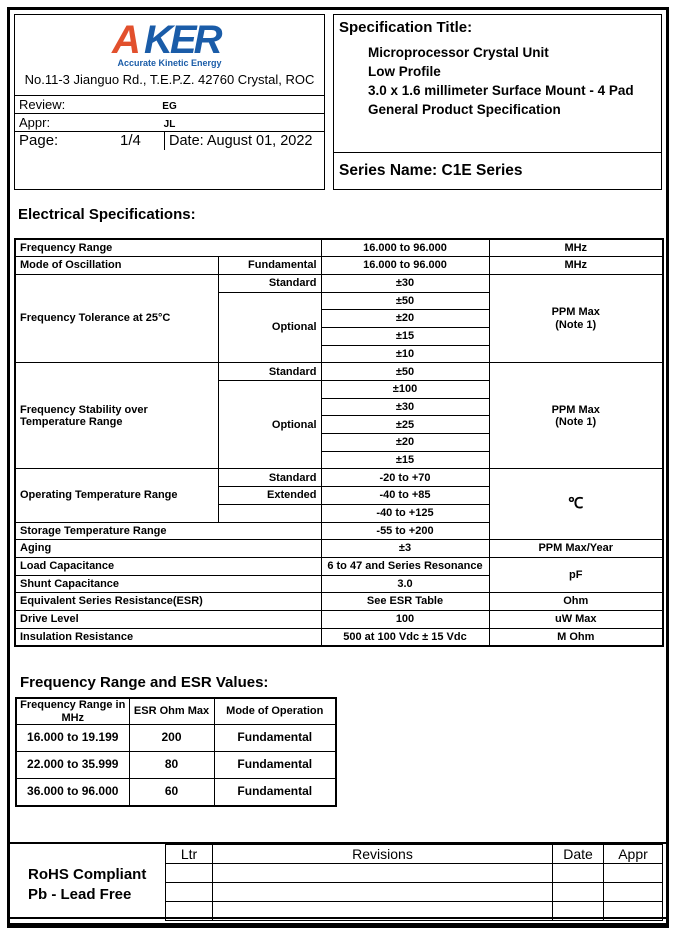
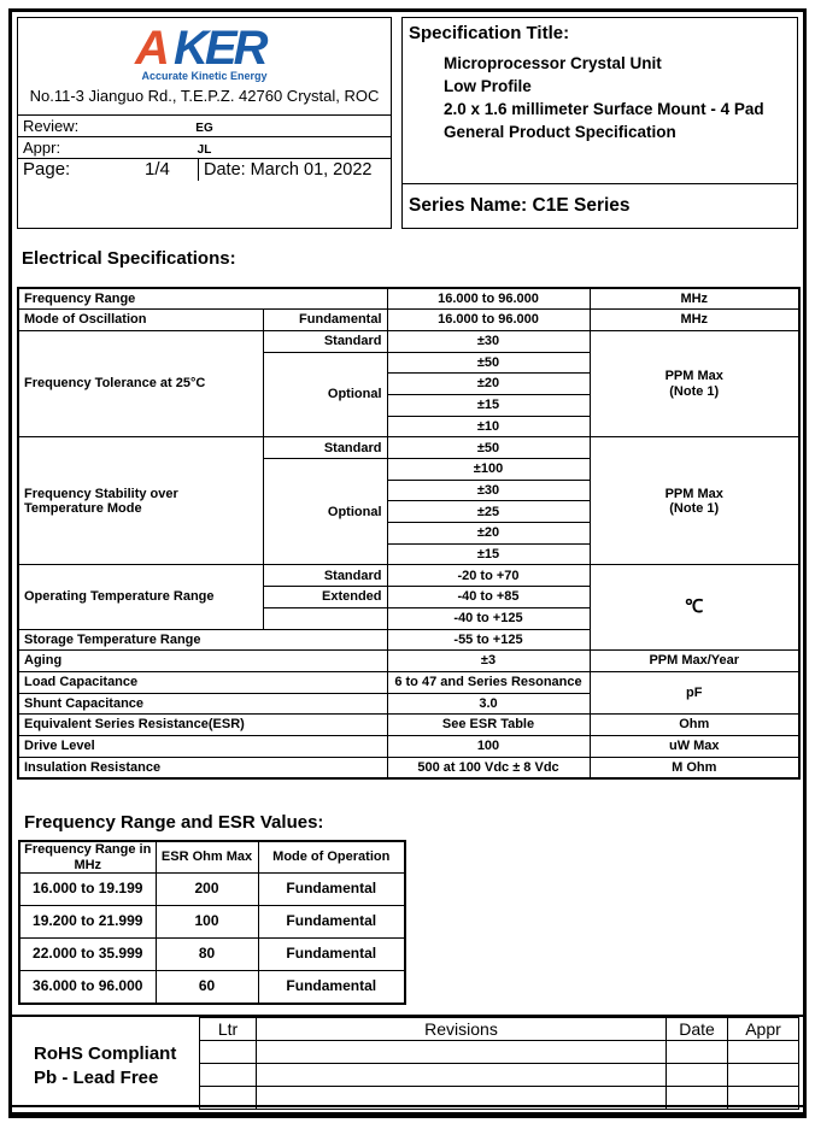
  A
  KER
  Accurate Kinetic Energy
  No.11-3 Jianguo Rd., T.E.P.Z. 42760 Crystal, ROC
  Review:
  EG
  Appr:
  JL
  Page:
  1/4
- Date: August 01, 2022
+ Date: March 01, 2022
  Specification Title:
  Microprocessor Crystal Unit
  Low Profile
- 3.0 x 1.6 millimeter Surface Mount - 4 Pad
+ 2.0 x 1.6 millimeter Surface Mount - 4 Pad
  General Product Specification
  Series Name: C1E Series
  Electrical Specifications:
  Frequency Range	16.000 to 96.000	MHz
  Mode of Oscillation	Fundamental	16.000 to 96.000	MHz
  Frequency Tolerance at 25°C	Standard	±30	PPM Max (Note 1)
  Optional	±50
  ±20
  ±15
  ±10
- Frequency Stability over Temperature Range	Standard	±50	PPM Max (Note 1)
+ Frequency Stability over Temperature Mode	Standard	±50	PPM Max (Note 1)
  Optional	±100
  ±30
  ±25
  ±20
  ±15
  Operating Temperature Range	Standard	-20 to +70	℃
  Extended	-40 to +85
  	-40 to +125
- Storage Temperature Range	-55 to +200
+ Storage Temperature Range	-55 to +125
  Aging	±3	PPM Max/Year
  Load Capacitance	6 to 47 and Series Resonance	pF
  Shunt Capacitance	3.0
  Equivalent Series Resistance(ESR)	See ESR Table	Ohm
  Drive Level	100	uW Max
- Insulation Resistance	500 at 100 Vdc ± 15 Vdc	M Ohm
+ Insulation Resistance	500 at 100 Vdc ± 8 Vdc	M Ohm
  Frequency Range and ESR Values:
  Frequency Range in MHz	ESR Ohm Max	Mode of Operation
  16.000 to 19.199	200	Fundamental
+ 19.200 to 21.999	100	Fundamental
  22.000 to 35.999	80	Fundamental
  36.000 to 96.000	60	Fundamental
  RoHS Compliant
  Pb - Lead Free
  Ltr	Revisions	Date	Appr
